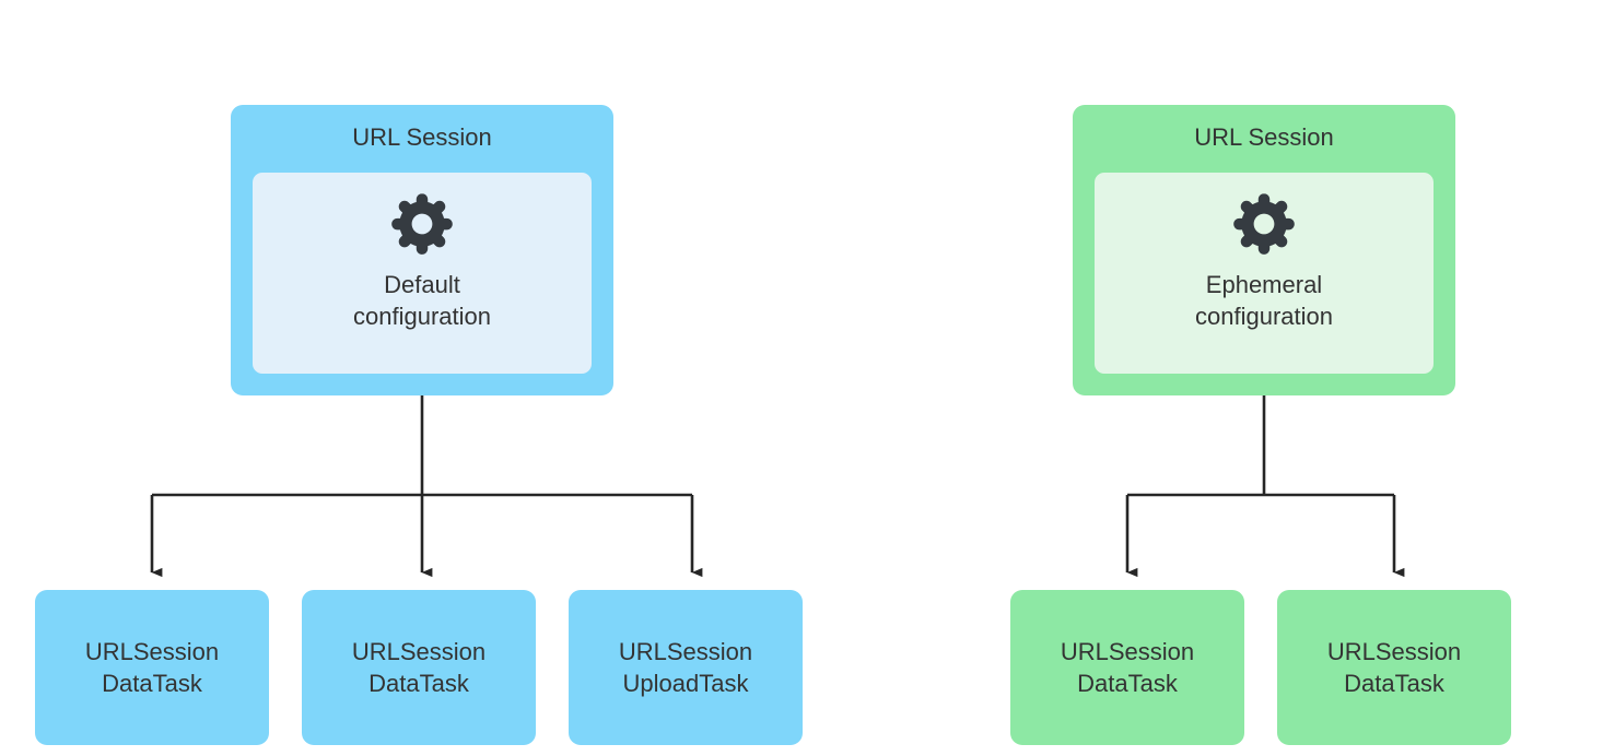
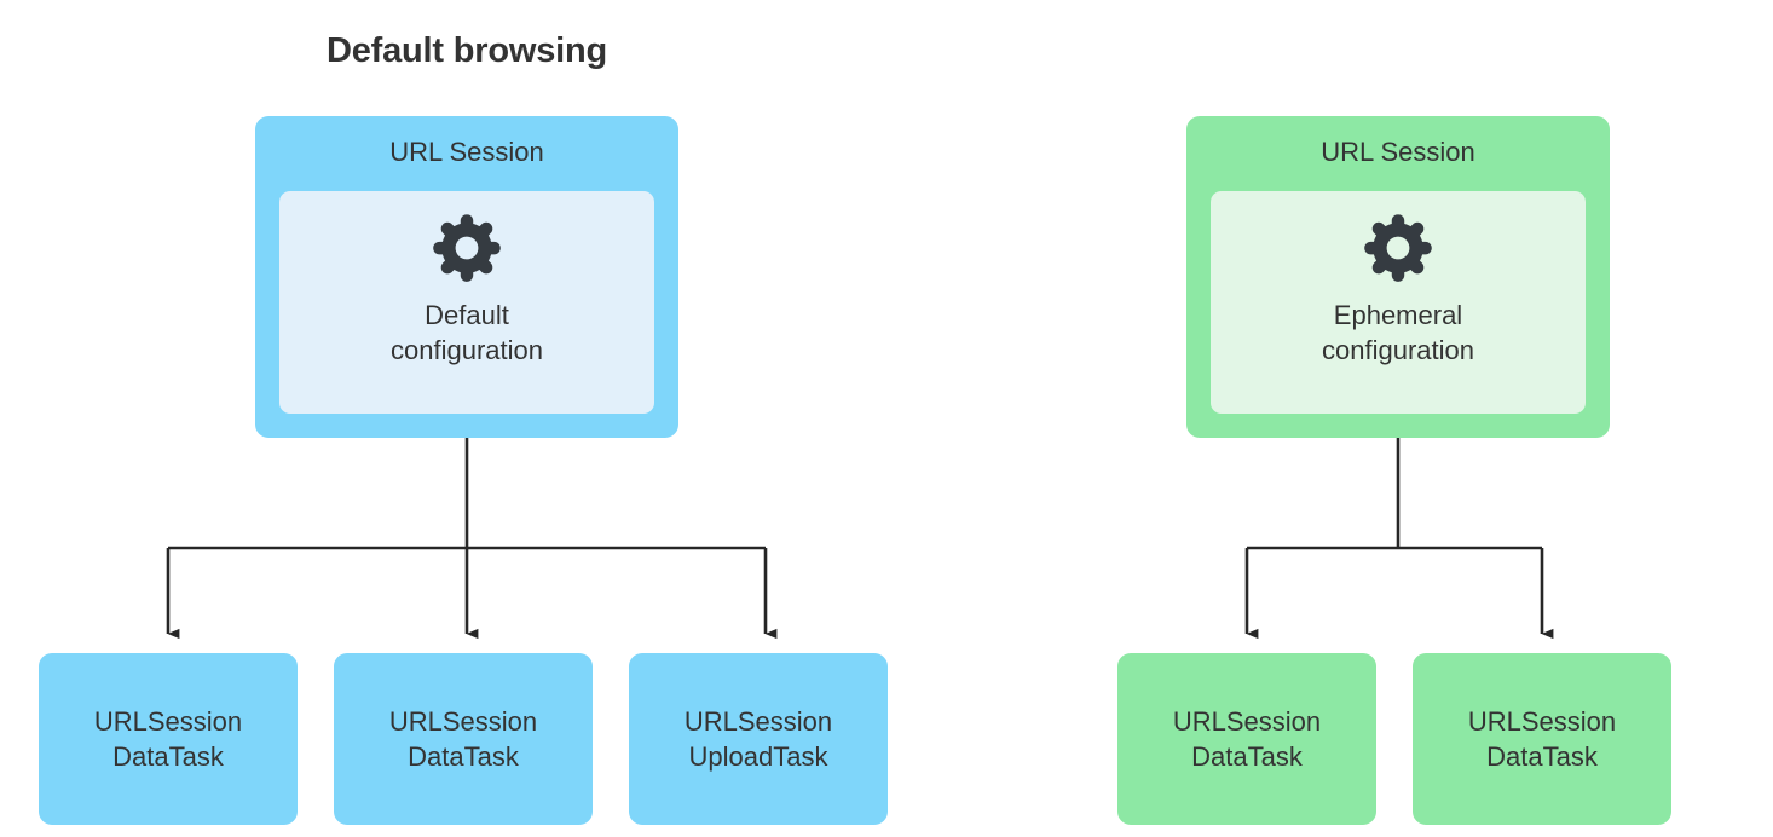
+ Default browsing
  URL Session
  Default
  configuration
  URLSession
  DataTask
  URLSession
  DataTask
  URLSession
  UploadTask
  URL Session
  Ephemeral
  configuration
  URLSession
  DataTask
  URLSession
  DataTask
